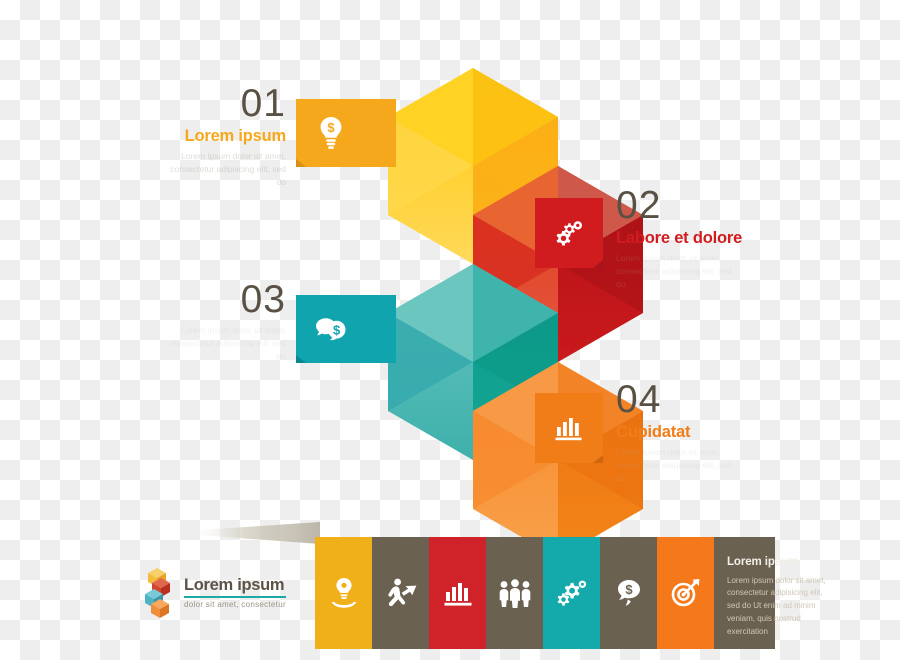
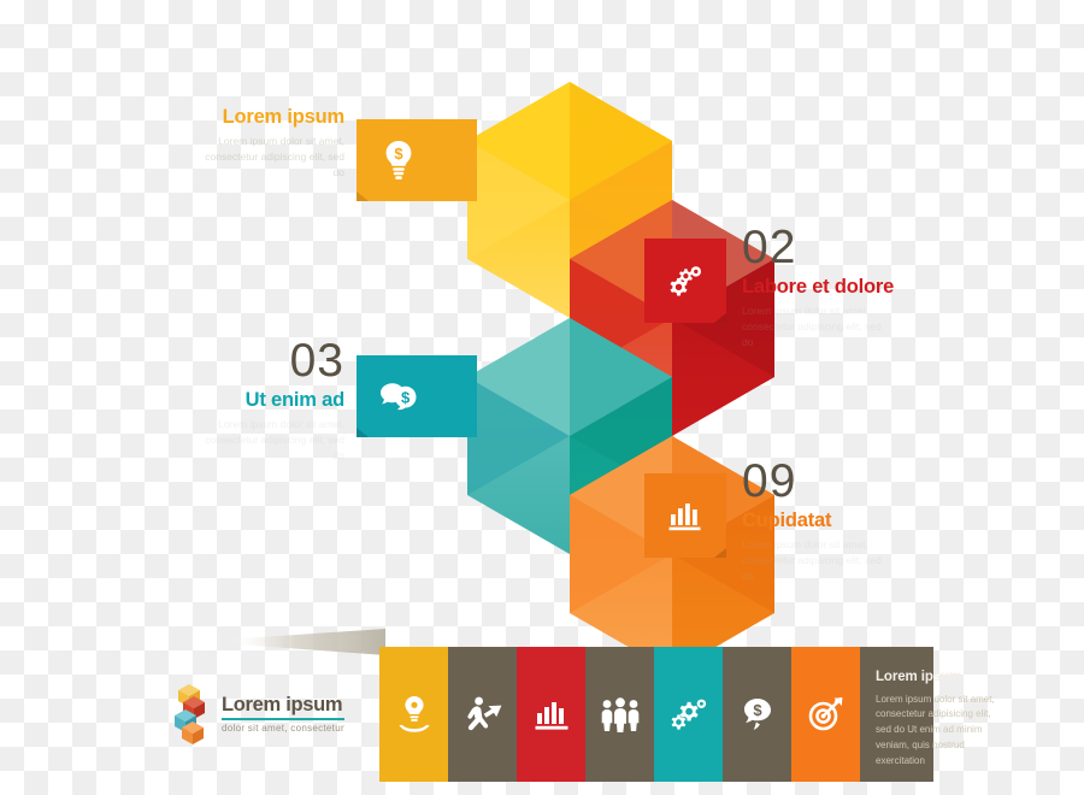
  $
  $
- 01
  Lorem ipsum
  Lorem ipsum dolor sit amet, consectetur adipiscing elit, sed do
  02
  Labore et dolore
  Lorem ipsum dolor sit amet, consectetur adipiscing elit, sed do
  03
+ Ut enim ad
  Lorem ipsum dolor sit amet, consectetur adipiscing elit, sed do
- 04
+ 09
  Cupidatat
  Lorem ipsum dolor sit amet, consectetur adipiscing elit, sed
  $
  Lorem ipsum
  dolor sit amet, consectetur
  Lorem ipsum
  Lorem ipsum dolor sit amet, consectetur adipisicing elit, sed do Ut enim ad minim veniam, quis nostrud exercitation
